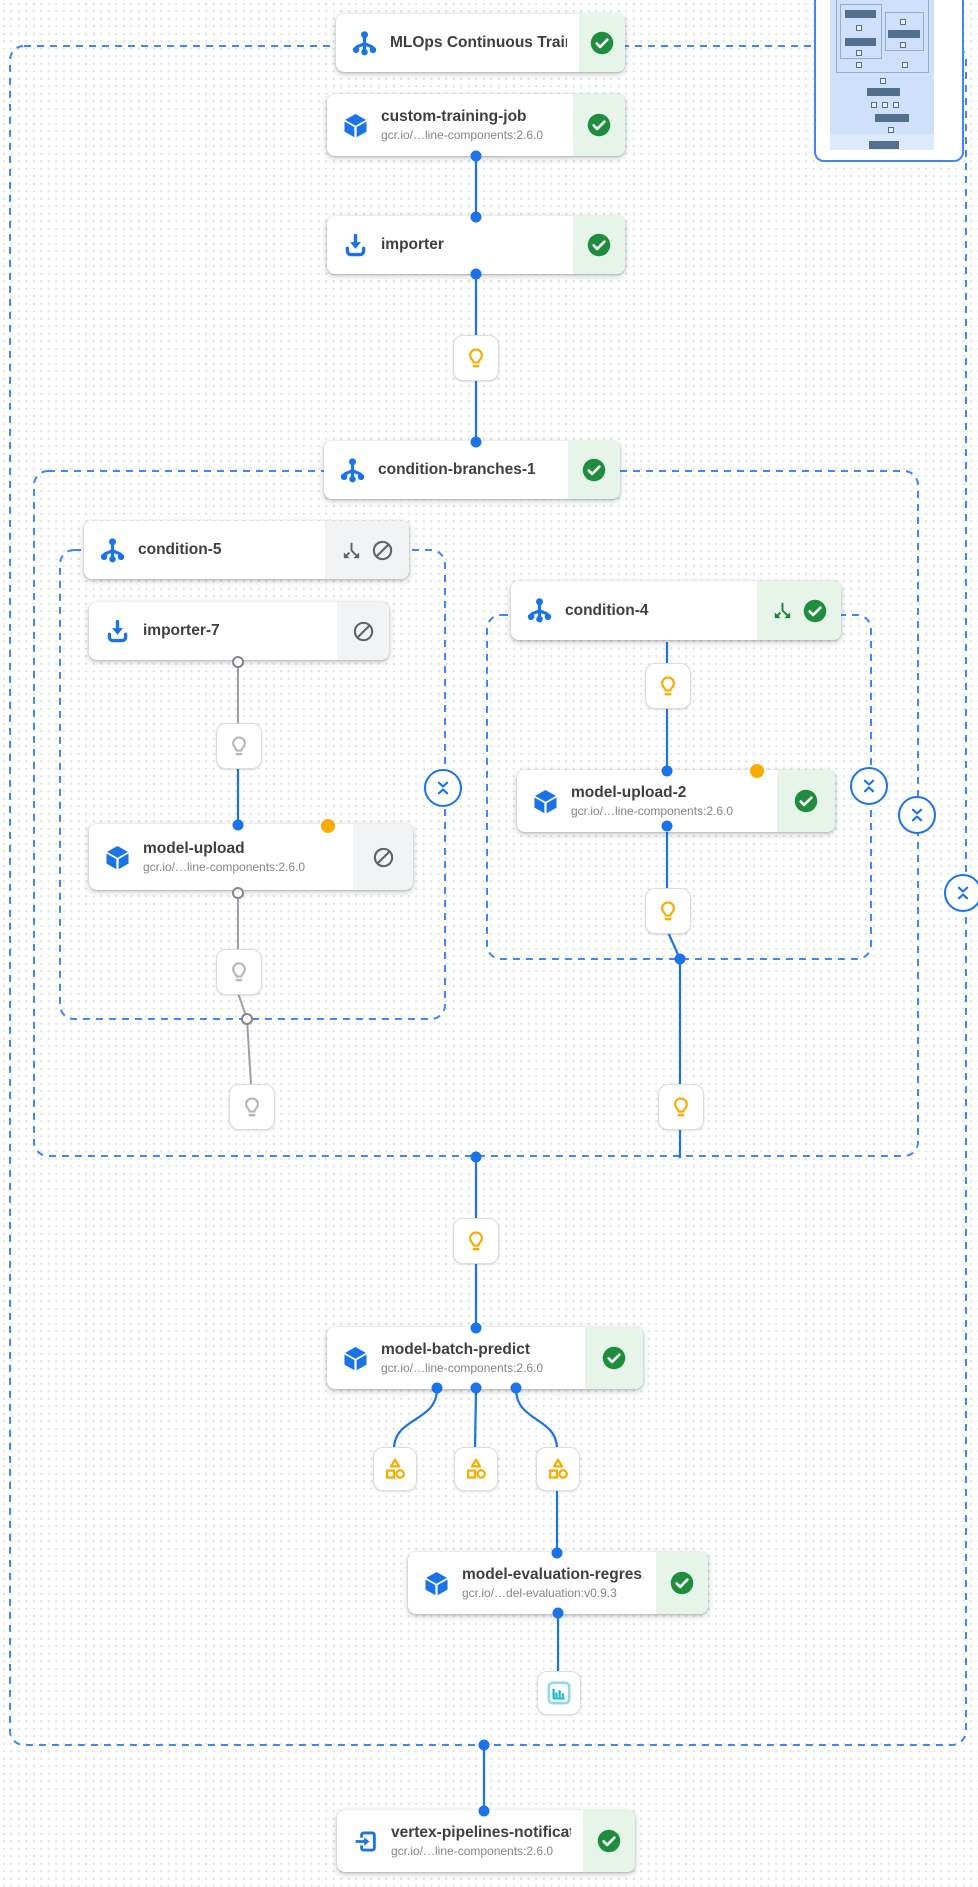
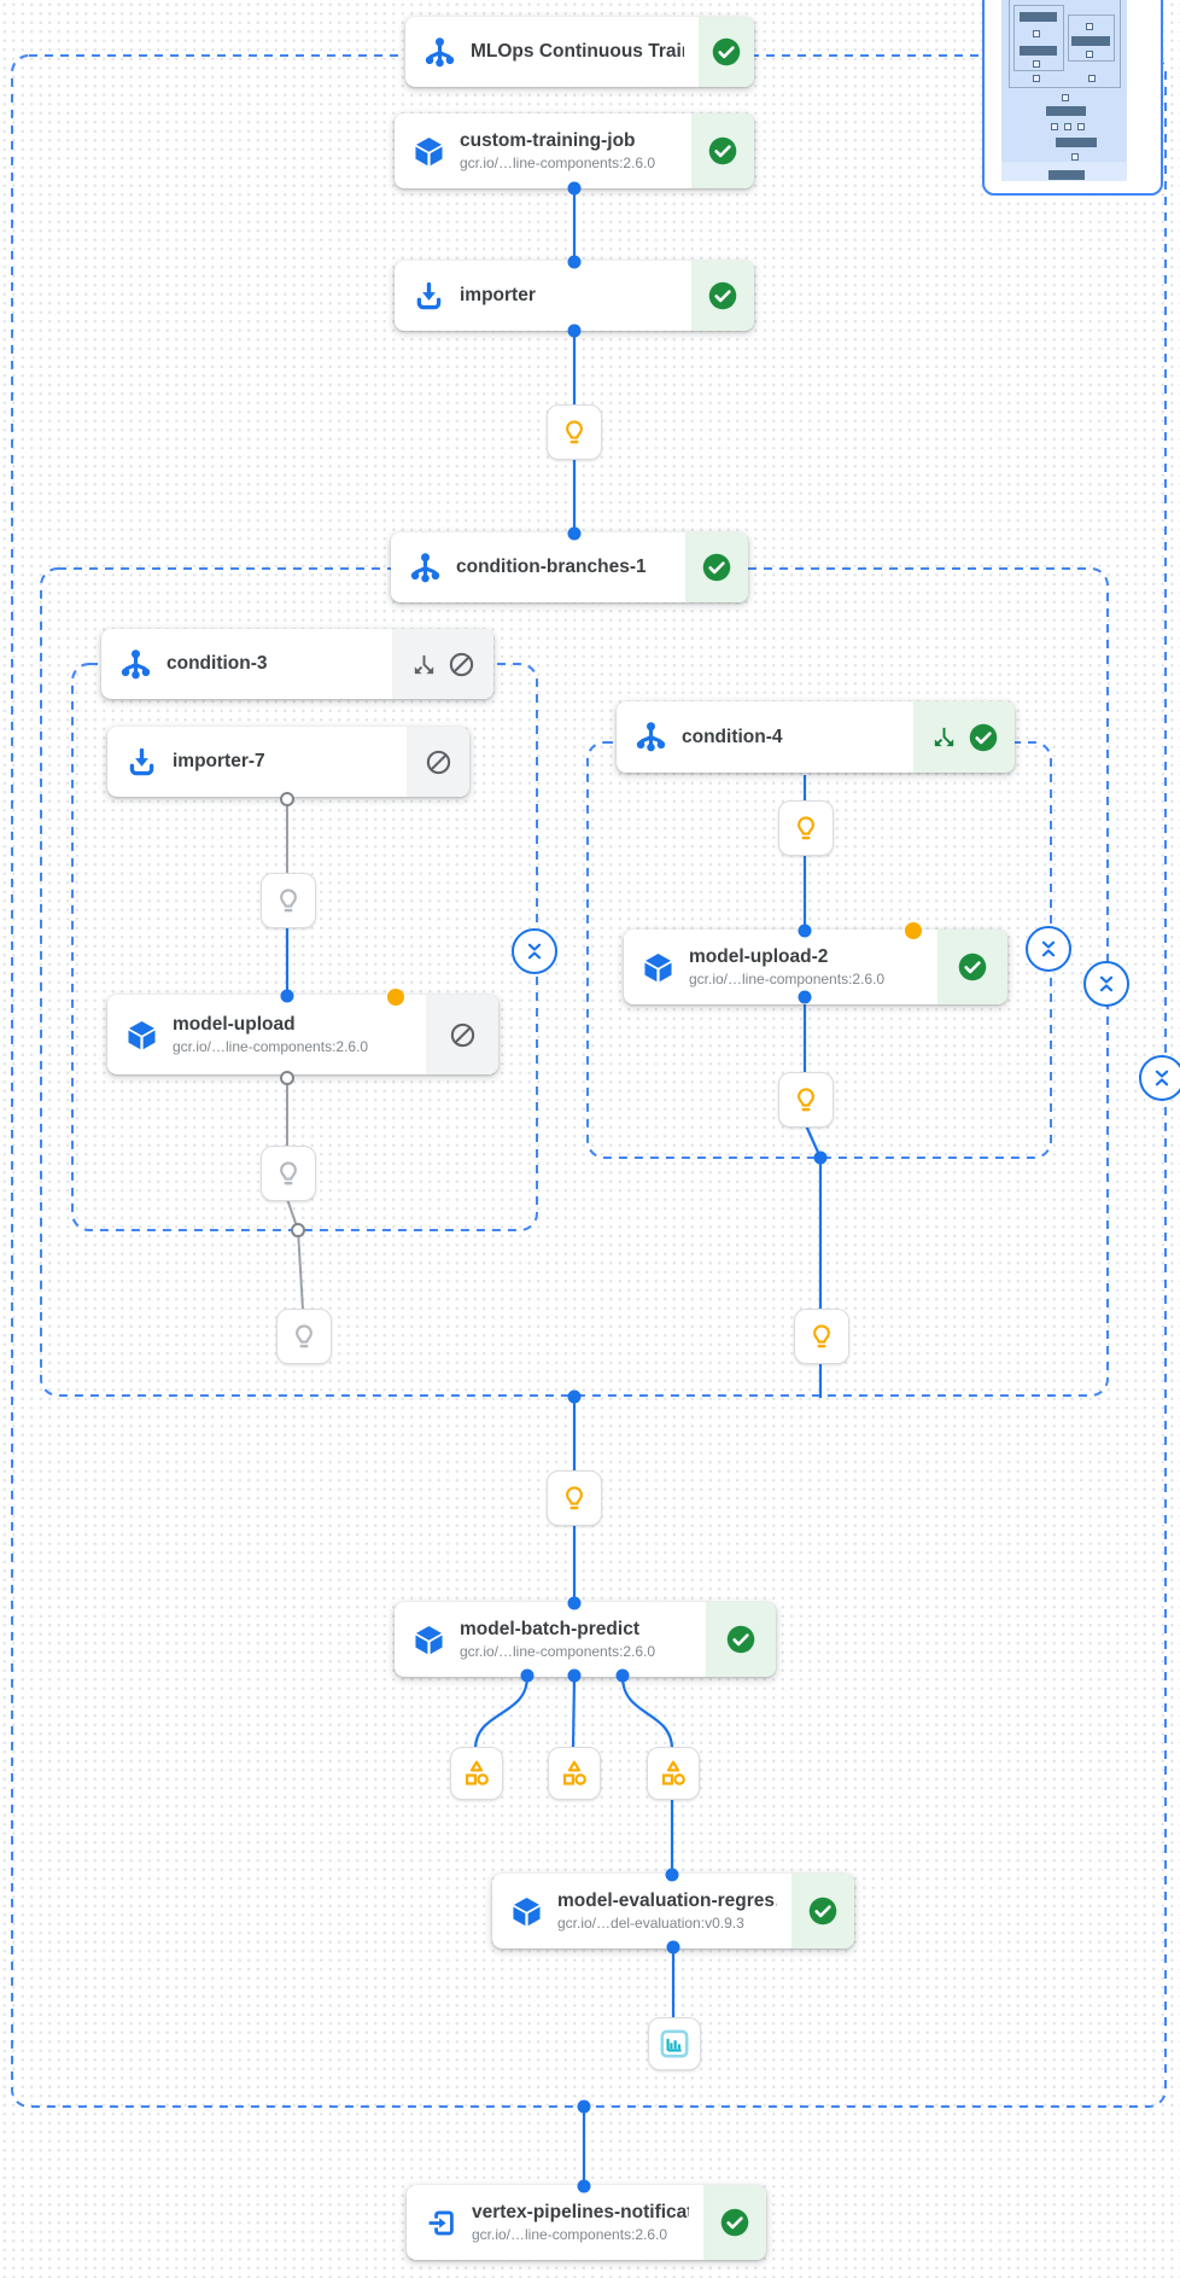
  MLOps Continuous Trai
  custom-training-job
  gcr.io/…line-components:2.6.0
  importer
  condition-branches-1
- condition-5
+ condition-3
  importer-7
  model-upload
  gcr.io/…line-components:2.6.0
  condition-4
  model-upload-2
  gcr.io/…line-components:2.6.0
  model-batch-predict
  gcr.io/…line-components:2.6.0
  model-evaluation-regres
  gcr.io/…del-evaluation:v0.9.3
  vertex-pipelines-notifica
  gcr.io/…line-components:2.6.0
